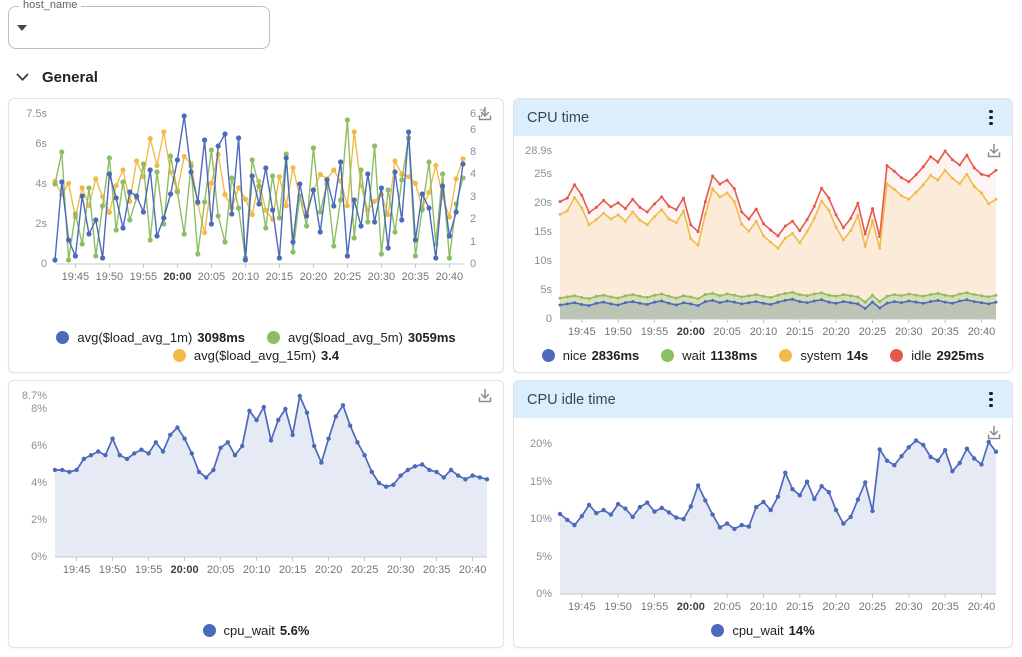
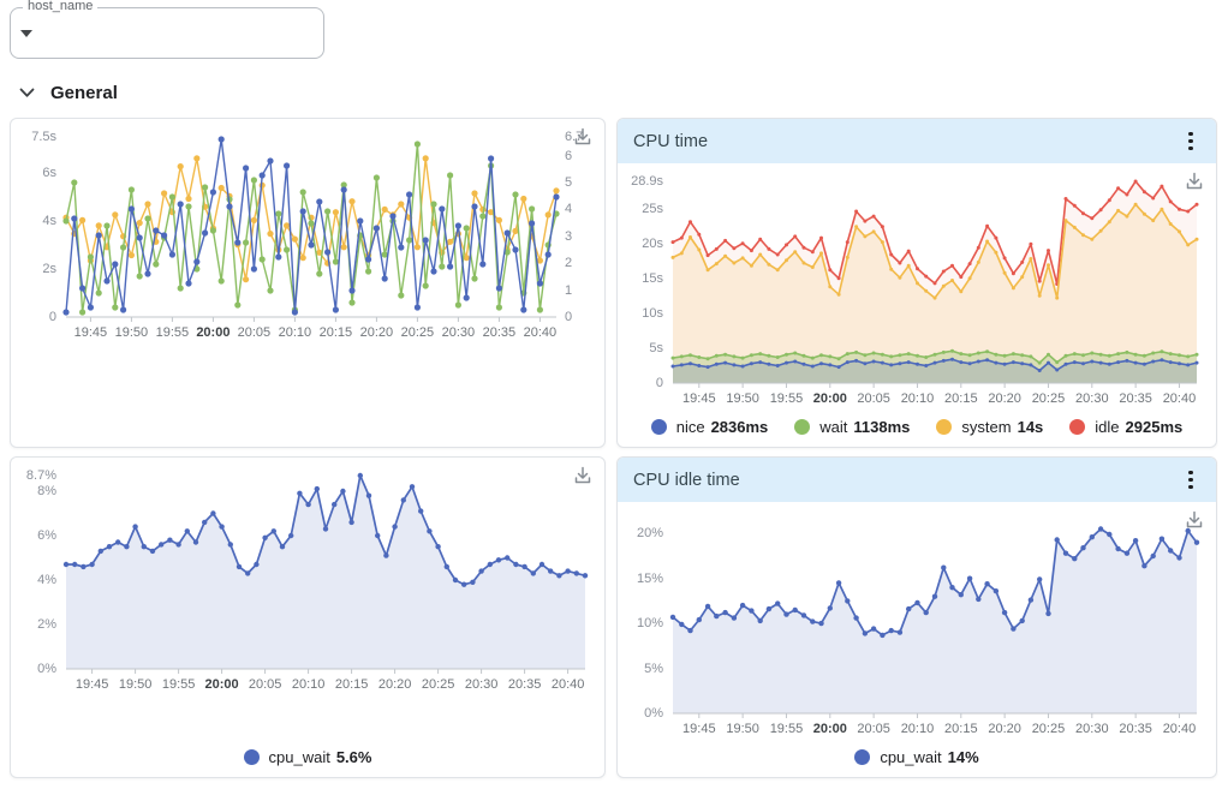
  host_name
  General
  19:45
  19:50
  19:55
  20:00
  20:05
  20:10
  20:15
  20:20
  20:25
  20:30
  20:35
  20:40
  7.5s
  6s
  4s
  2s
  0
  6.7
  6
- 8
+ 5
  4
  3
  2
  1
  0
- avg($load_avg_1m)
- 3098ms
- avg($load_avg_5m)
- 3059ms
- avg($load_avg_15m)
- 3.4
  CPU time
  19:45
  19:50
  19:55
  20:00
  20:05
  20:10
  20:15
  20:20
  20:25
  20:30
  20:35
  20:40
  28.9s
  25s
  20s
  15s
  10s
  5s
  0
  nice
  2836ms
  wait
  1138ms
  system
  14s
  idle
  2925ms
  19:45
  19:50
  19:55
  20:00
  20:05
  20:10
  20:15
  20:20
  20:25
  20:30
  20:35
  20:40
  8.7%
  8%
  6%
  4%
  2%
  0%
  cpu_wait
  5.6%
  CPU idle time
  19:45
  19:50
  19:55
  20:00
  20:05
  20:10
  20:15
  20:20
  20:25
  20:30
  20:35
  20:40
  20%
  15%
  10%
  5%
  0%
  cpu_wait
  14%
